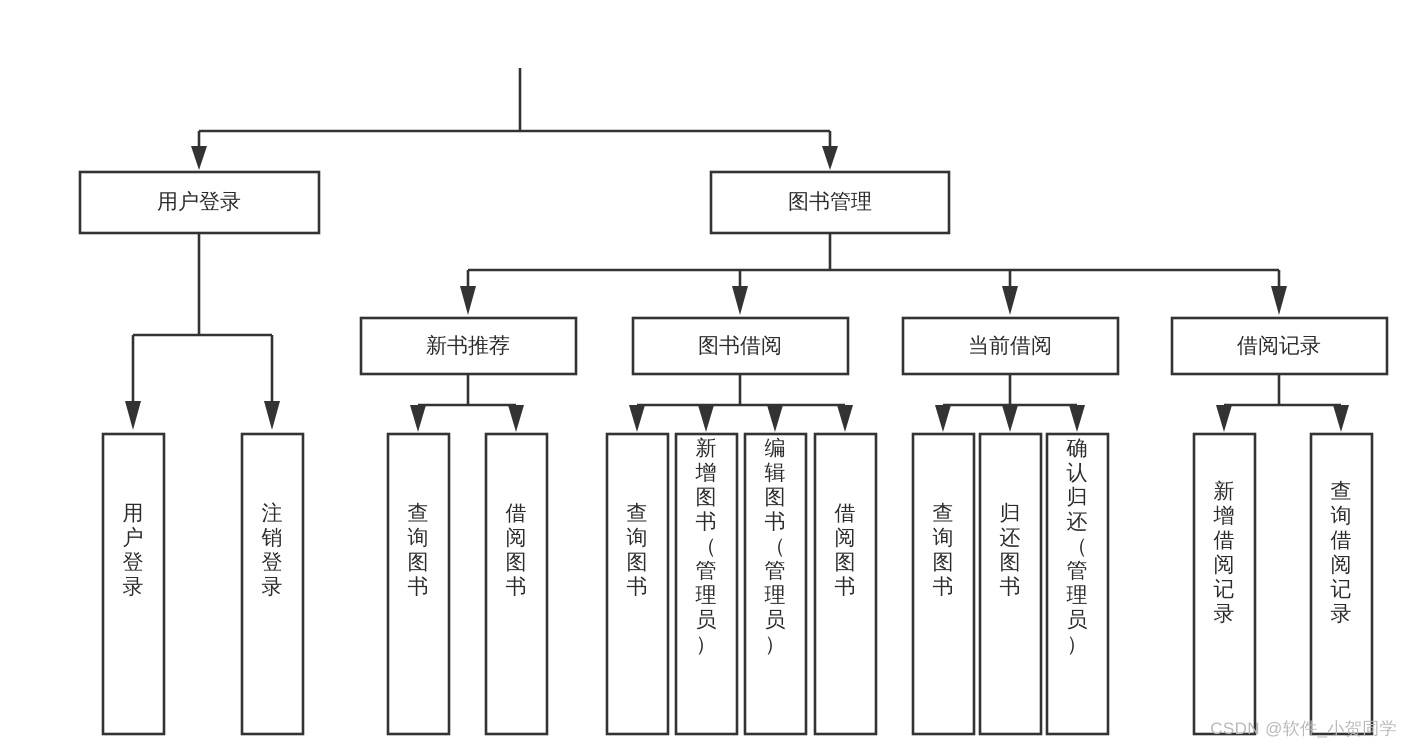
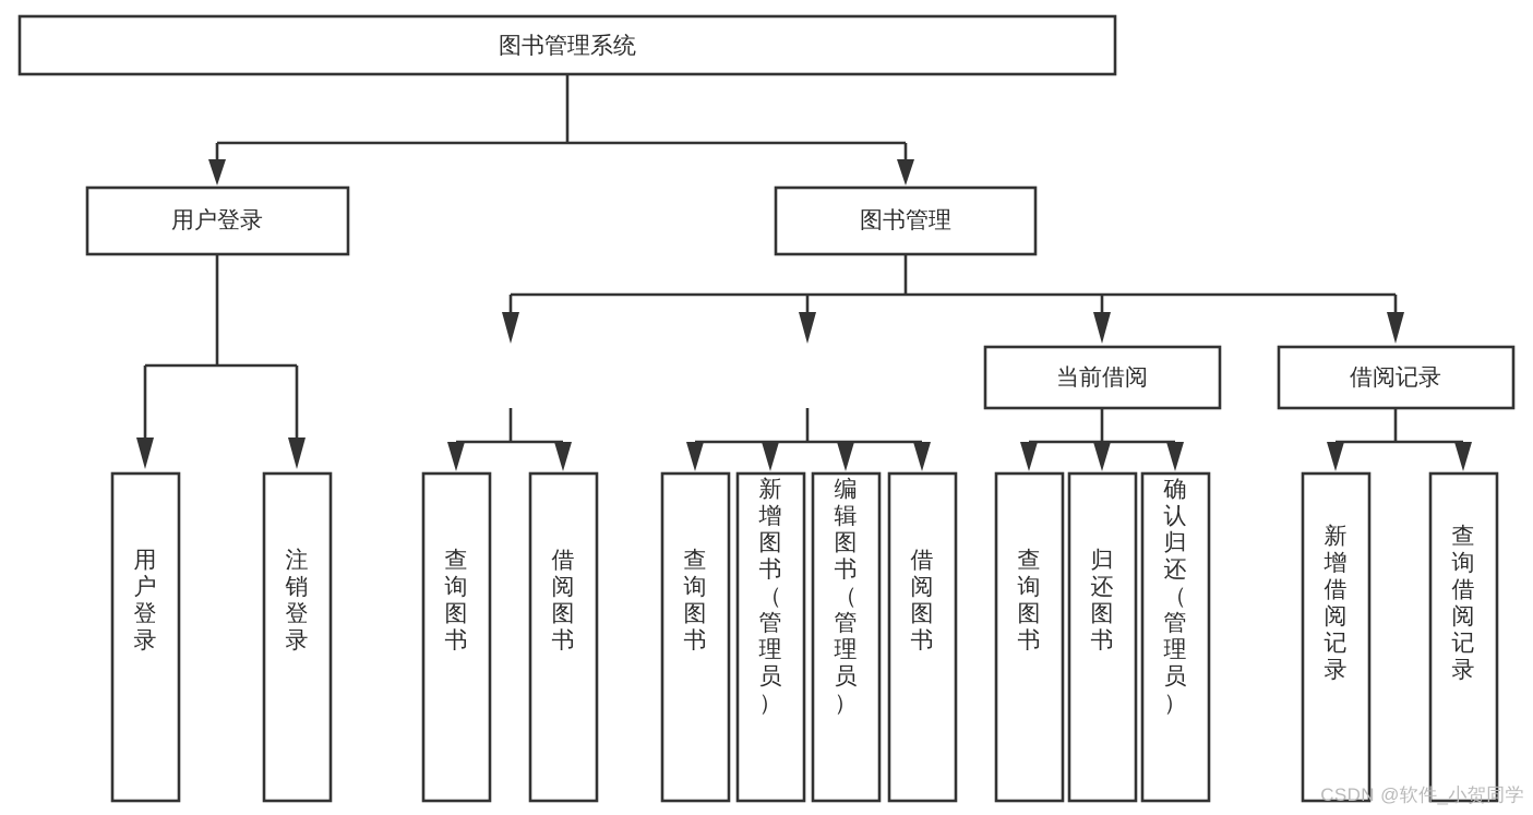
+ 图书管理系统
  用户登录
  图书管理
- 新书推荐
- 图书借阅
  当前借阅
  借阅记录
  用户登录
  注销登录
  查询图书
  借阅图书
  查询图书
  新增图书（管理员）
  编辑图书（管理员）
  借阅图书
  查询图书
  归还图书
  确认归还（管理员）
  新增借阅记录
  查询借阅记录
  CSDN @软件_小贺同学
